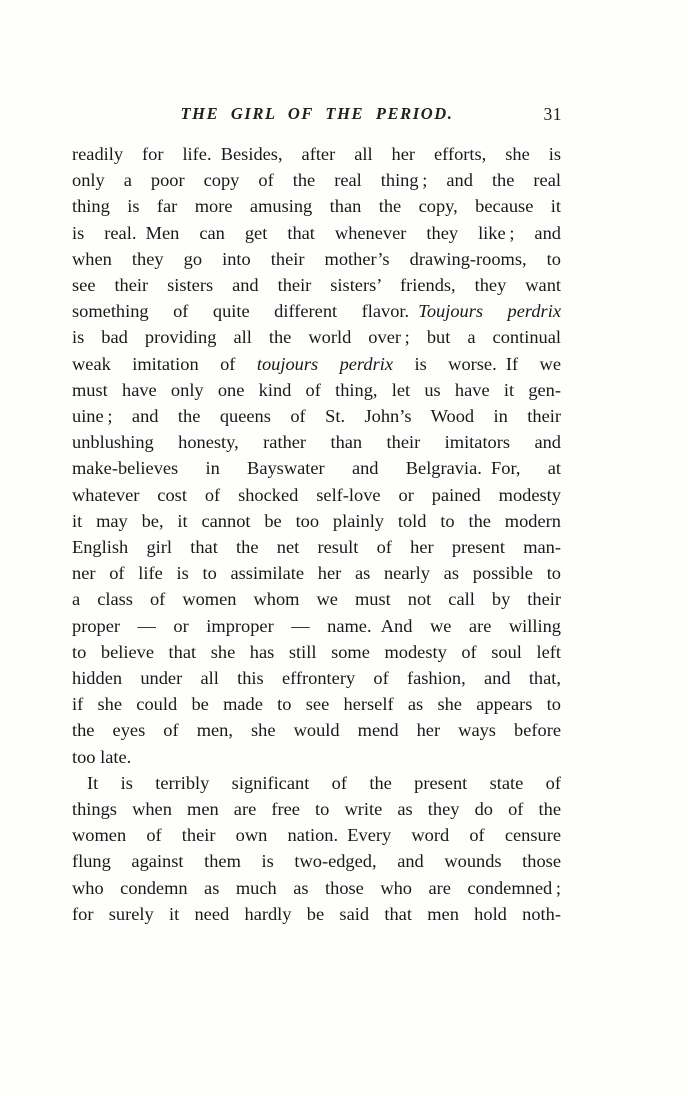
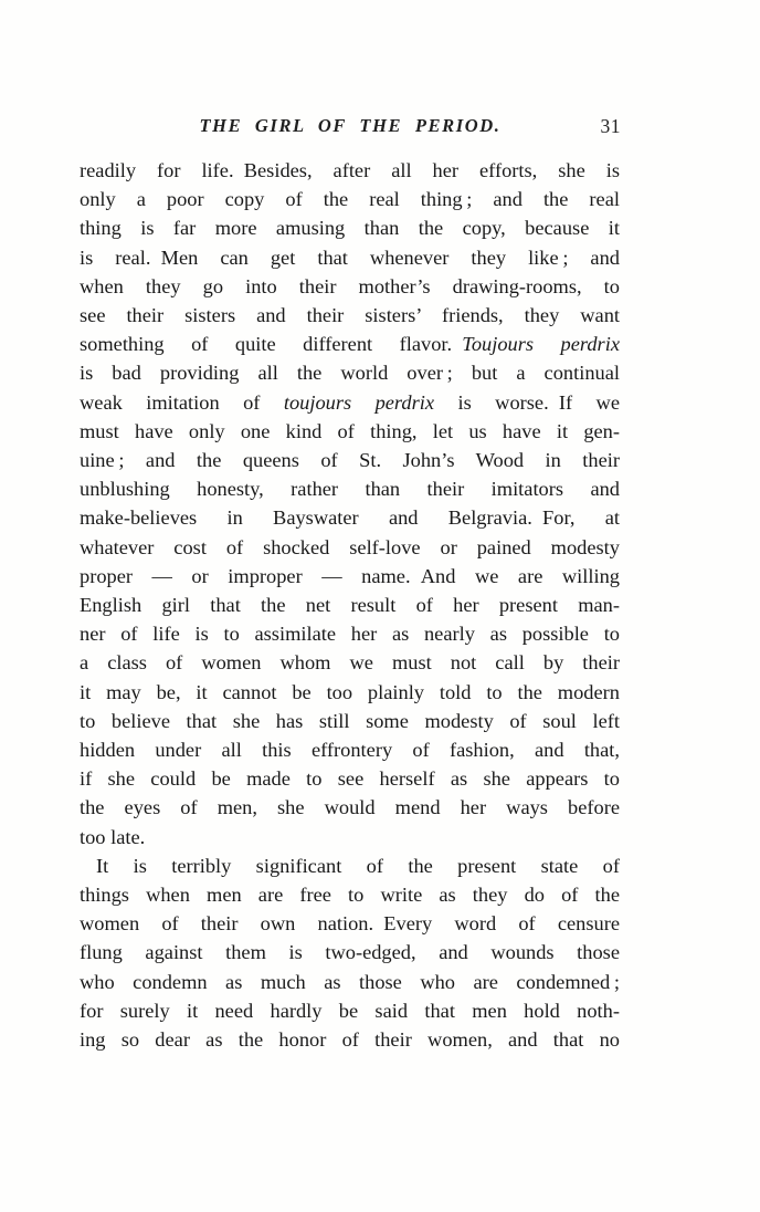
  THE GIRL OF THE PERIOD.
  31
  readily for life. Besides, after all her efforts, she is
  only a poor copy of the real thing ; and the real
  thing is far more amusing than the copy, because it
  is real. Men can get that whenever they like ; and
  when they go into their mother’s drawing-rooms, to
  see their sisters and their sisters’ friends, they want
  something of quite different flavor. Toujours perdrix
  is bad providing all the world over ; but a continual
  weak imitation of toujours perdrix is worse. If we
  must have only one kind of thing, let us have it gen-
  uine ; and the queens of St. John’s Wood in their
  unblushing honesty, rather than their imitators and
  make-believes in Bayswater and Belgravia. For, at
  whatever cost of shocked self-love or pained modesty
- it may be, it cannot be too plainly told to the modern
+ proper — or improper — name. And we are willing
  English girl that the net result of her present man-
  ner of life is to assimilate her as nearly as possible to
  a class of women whom we must not call by their
- proper — or improper — name. And we are willing
+ it may be, it cannot be too plainly told to the modern
  to believe that she has still some modesty of soul left
  hidden under all this effrontery of fashion, and that,
  if she could be made to see herself as she appears to
  the eyes of men, she would mend her ways before
  too late.
  It is terribly significant of the present state of
  things when men are free to write as they do of the
  women of their own nation. Every word of censure
  flung against them is two-edged, and wounds those
  who condemn as much as those who are condemned ;
  for surely it need hardly be said that men hold noth-
+ ing so dear as the honor of their women, and that no
